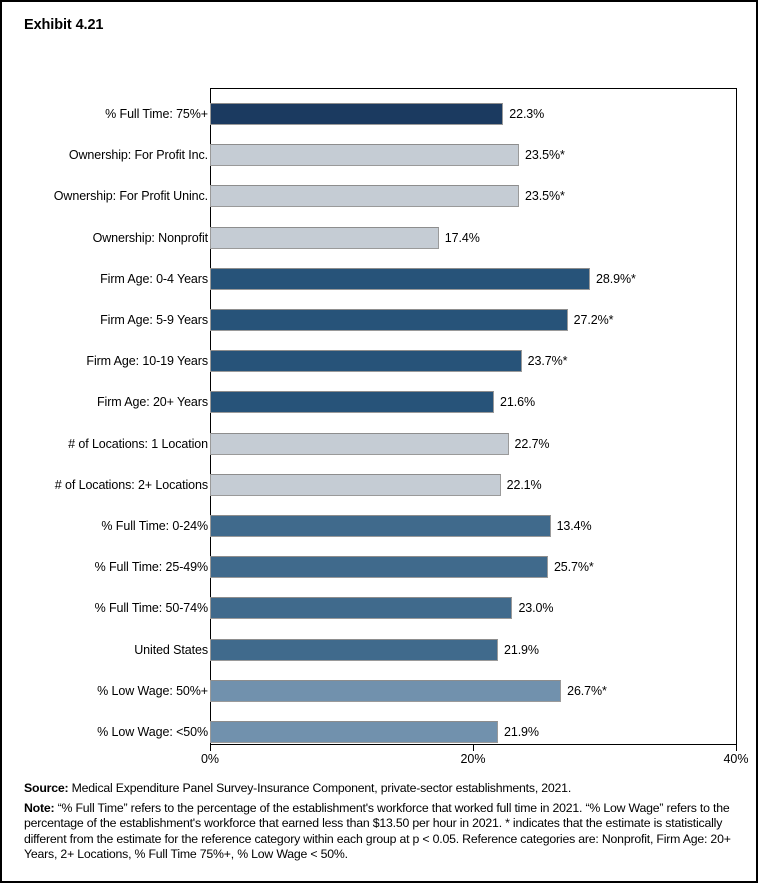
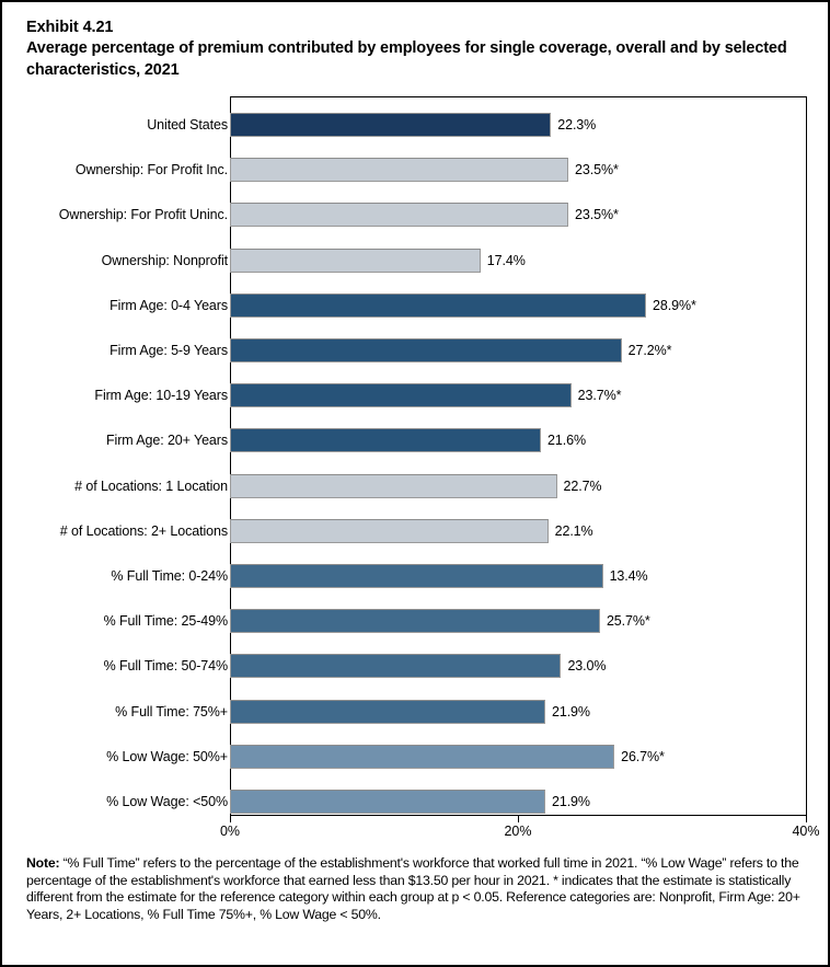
  Exhibit 4.21
+ Average percentage of premium contributed by employees for single coverage, overall and by selected characteristics, 2021
- % Full Time: 75%+
+ United States
  22.3%
  Ownership: For Profit Inc.
  23.5%*
  Ownership: For Profit Uninc.
  23.5%*
  Ownership: Nonprofit
  17.4%
  Firm Age: 0-4 Years
  28.9%*
  Firm Age: 5-9 Years
  27.2%*
  Firm Age: 10-19 Years
  23.7%*
  Firm Age: 20+ Years
  21.6%
  # of Locations: 1 Location
  22.7%
  # of Locations: 2+ Locations
  22.1%
  % Full Time: 0-24%
  13.4%
  % Full Time: 25-49%
  25.7%*
  % Full Time: 50-74%
  23.0%
- United States
+ % Full Time: 75%+
  21.9%
  % Low Wage: 50%+
  26.7%*
  % Low Wage: <50%
  21.9%
  0%
  20%
  40%
- Source: Medical Expenditure Panel Survey-Insurance Component, private-sector establishments, 2021.
  Note: “% Full Time” refers to the percentage of the establishment's workforce that worked full time in 2021. “% Low Wage” refers to the percentage of the establishment's workforce that earned less than $13.50 per hour in 2021. * indicates that the estimate is statistically different from the estimate for the reference category within each group at p < 0.05. Reference categories are: Nonprofit, Firm Age: 20+ Years, 2+ Locations, % Full Time 75%+, % Low Wage < 50%.
